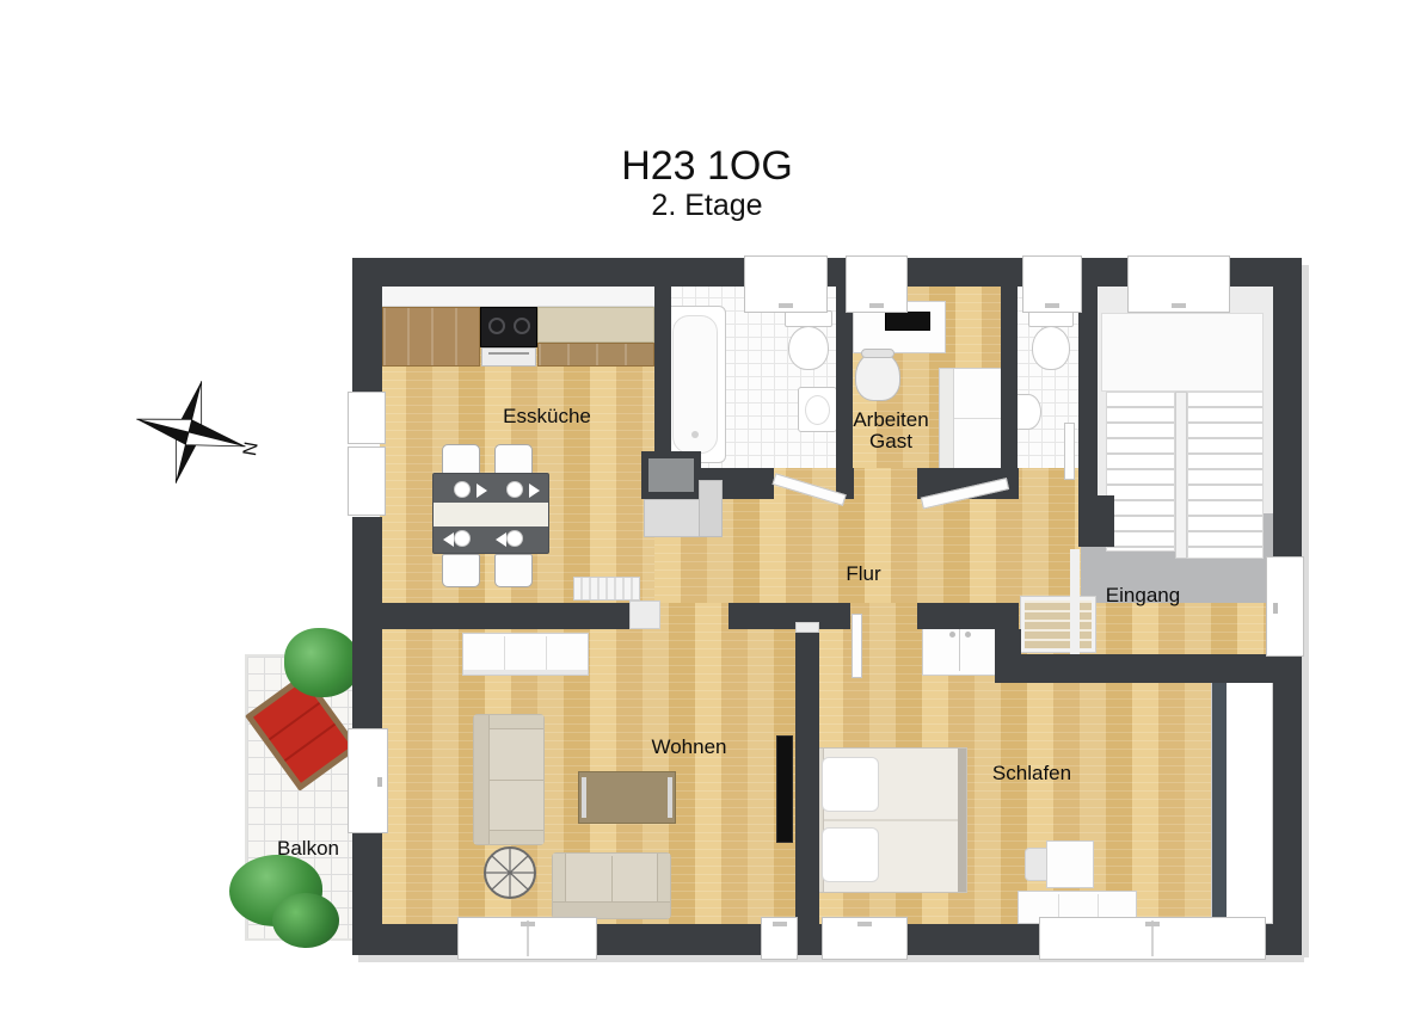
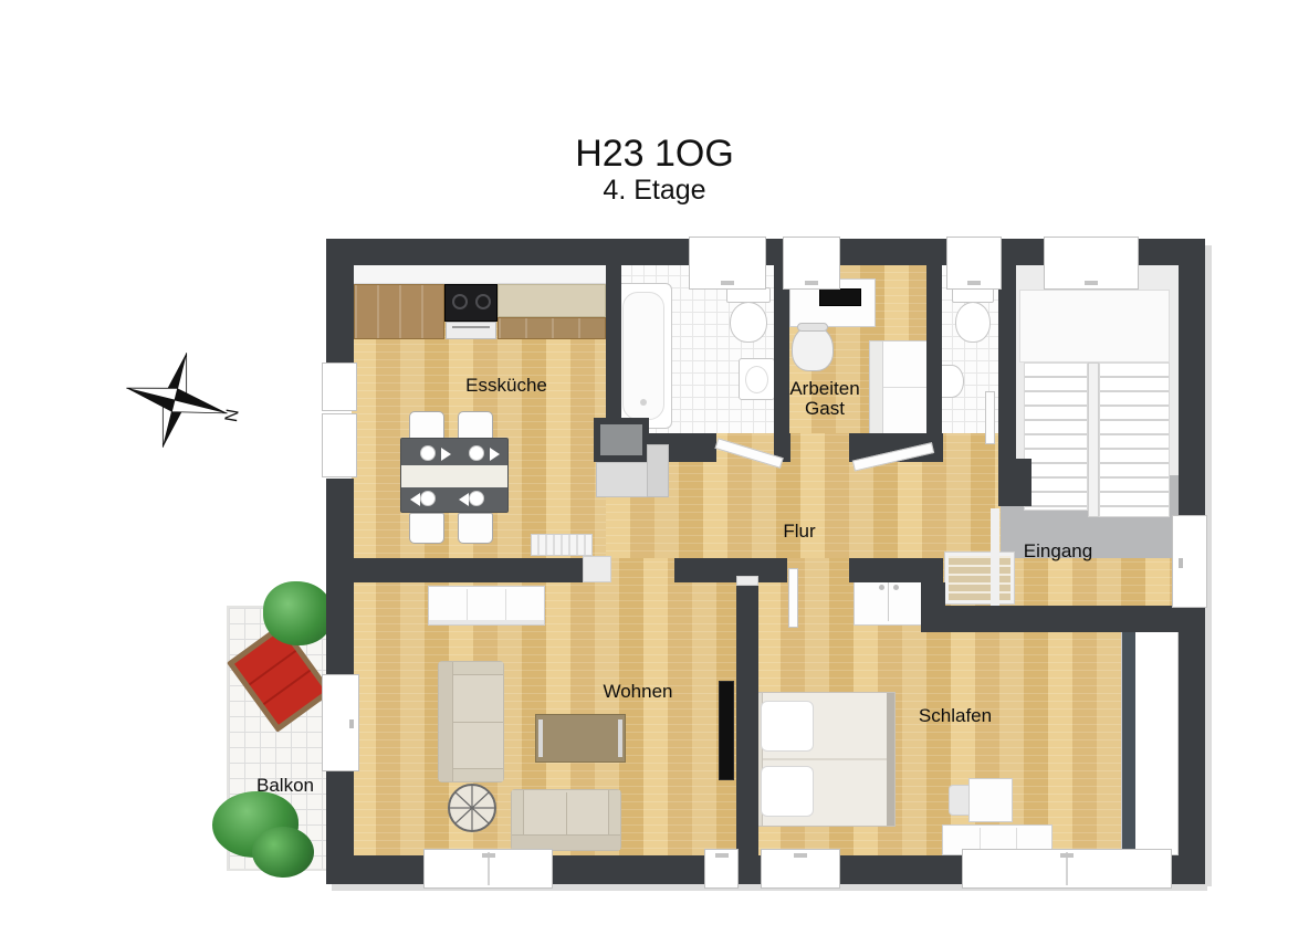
  H23 1OG
- 2. Etage
+ 4. Etage
  Essküche
  Arbeiten
  Gast
  Flur
  Eingang
  Wohnen
  Schlafen
  Balkon
